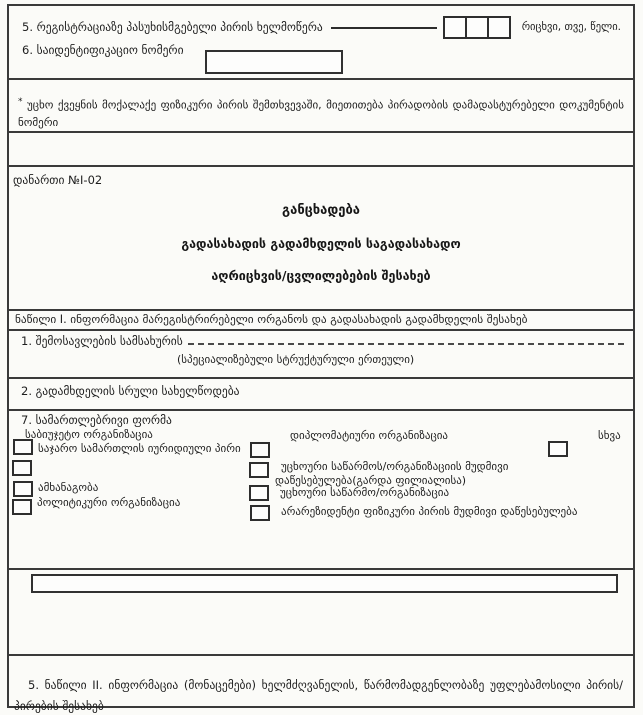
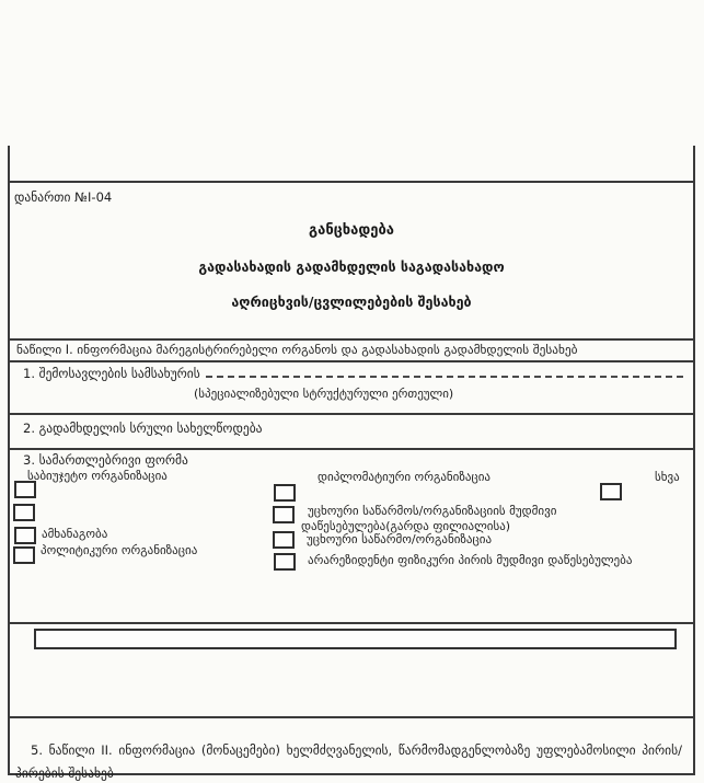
- 5. რეგისტრაციაზე პასუხისმგებელი პირის ხელმოწერა
- რიცხვი, თვე, წელი.
- 6. საიდენტიფიკაციო ნომერი
- * უცხო ქვეყნის მოქალაქე ფიზიკური პირის შემთხვევაში, მიეთითება პირადობის დამადასტურებელი დოკუმენტის ნომერი
- დანართი №I-02
+ დანართი №I-04
  განცხადება
  გადასახადის გადამხდელის საგადასახადო
  აღრიცხვის/ცვლილებების შესახებ
  ნაწილი I. ინფორმაცია მარეგისტრირებელი ორგანოს და გადასახადის გადამხდელის შესახებ
  1. შემოსავლების სამსახურის
  (სპეციალიზებული სტრუქტურული ერთეული)
  2. გადამხდელის სრული სახელწოდება
- 7. სამართლებრივი ფორმა
+ 3. სამართლებრივი ფორმა
  საბიუჯეტო ორგანიზაცია
- საჯარო სამართლის იურიდიული პირი
  ამხანაგობა
  პოლიტიკური ორგანიზაცია
  დიპლომატიური ორგანიზაცია
  უცხოური საწარმოს/ორგანიზაციის მუდმივი
  დაწესებულება(გარდა ფილიალისა)
  უცხოური საწარმო/ორგანიზაცია
  არარეზიდენტი ფიზიკური პირის მუდმივი დაწესებულება
  სხვა
  5. ნაწილი II. ინფორმაცია (მონაცემები) ხელმძღვანელის, წარმომადგენლობაზე უფლებამოსილი პირის/პირების შესახებ
